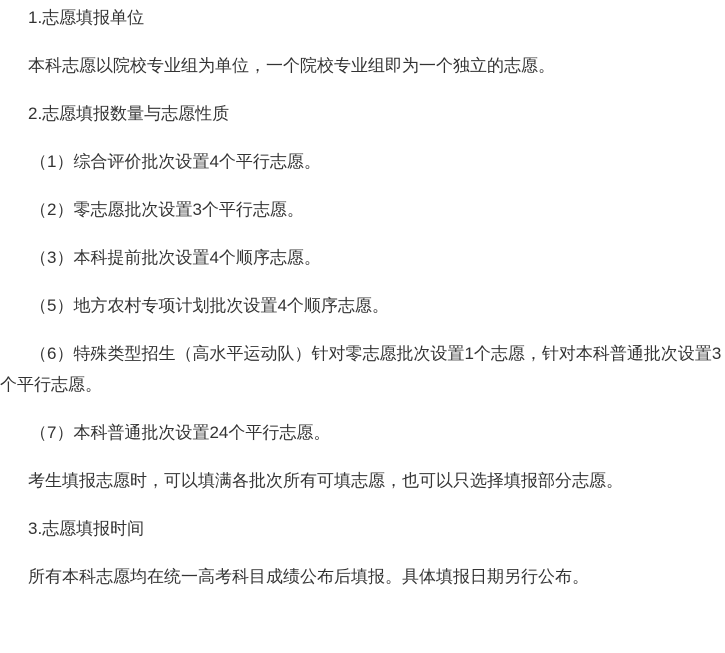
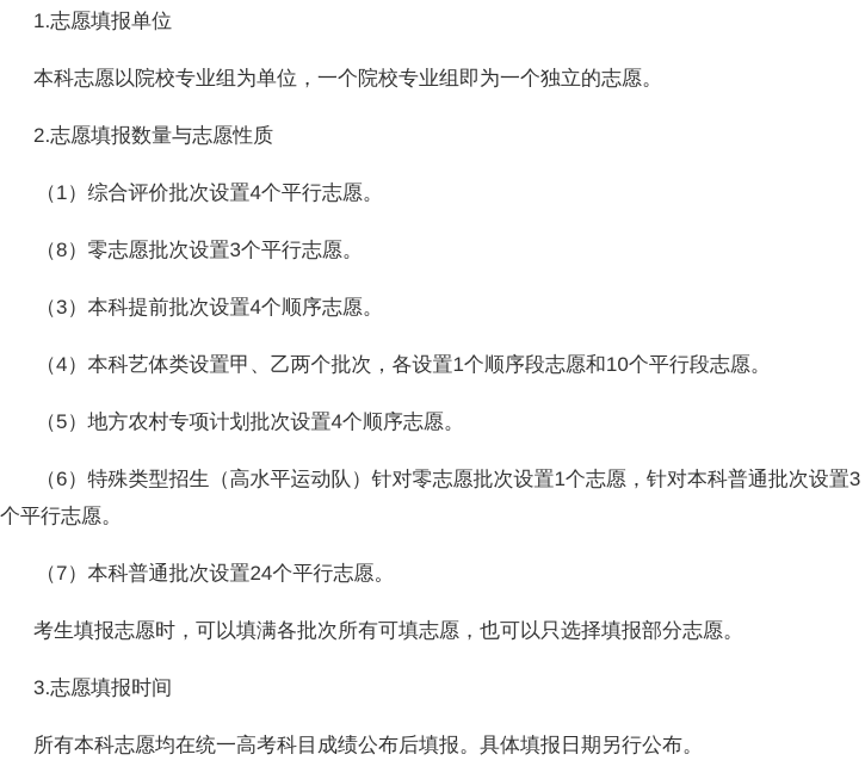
  1.志愿填报单位
  本科志愿以院校专业组为单位，一个院校专业组即为一个独立的志愿。
  2.志愿填报数量与志愿性质
  （1）综合评价批次设置4个平行志愿。
- （2）零志愿批次设置3个平行志愿。
+ （8）零志愿批次设置3个平行志愿。
  （3）本科提前批次设置4个顺序志愿。
+ （4）本科艺体类设置甲、乙两个批次，各设置1个顺序段志愿和10个平行段志愿。
  （5）地方农村专项计划批次设置4个顺序志愿。
  （6）特殊类型招生（高水平运动队）针对零志愿批次设置1个志愿，针对本科普通批次设置3个平行志愿。
  （7）本科普通批次设置24个平行志愿。
  考生填报志愿时，可以填满各批次所有可填志愿，也可以只选择填报部分志愿。
  3.志愿填报时间
  所有本科志愿均在统一高考科目成绩公布后填报。具体填报日期另行公布。
